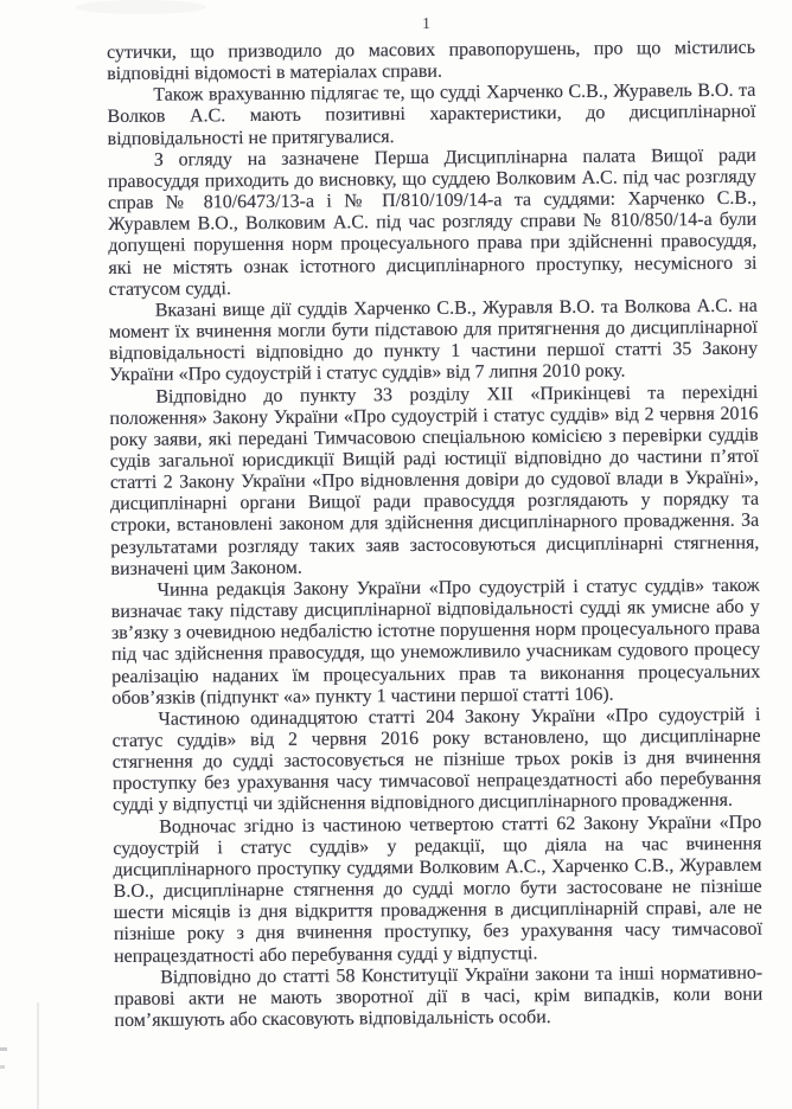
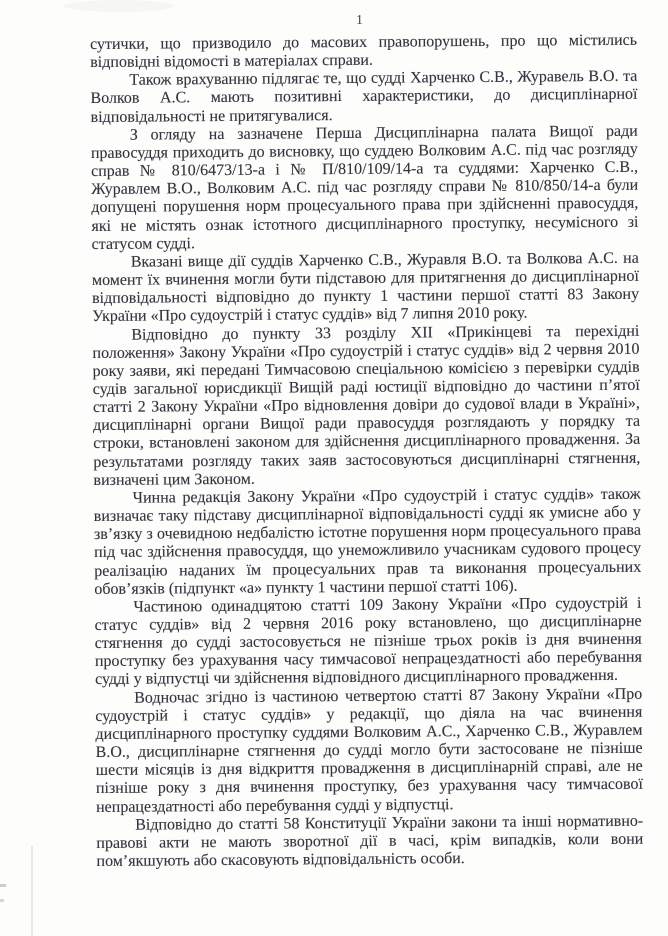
  1
  сутички, що призводило до масових правопорушень, про що містились відповідні відомості в матеріалах справи.
  Також врахуванню підлягає те, що судді Харченко С.В., Журавель В.О. та Волков А.С. мають позитивні характеристики, до дисциплінарної відповідальності не притягувалися.
  З огляду на зазначене Перша Дисциплінарна палата Вищої ради правосуддя приходить до висновку, що суддею Волковим А.С. під час розгляду справ № 810/6473/13-а і № П/810/109/14-а та суддями: Харченко С.В., Журавлем В.О., Волковим А.С. під час розгляду справи № 810/850/14-а були допущені порушення норм процесуального права при здійсненні правосуддя, які не містять ознак істотного дисциплінарного проступку, несумісного зі статусом судді.
- Вказані вище дії суддів Харченко С.В., Журавля В.О. та Волкова А.С. на момент їх вчинення могли бути підставою для притягнення до дисциплінарної відповідальності відповідно до пункту 1 частини першої статті 35 Закону України «Про судоустрій і статус суддів» від 7 липня 2010 року.
+ Вказані вище дії суддів Харченко С.В., Журавля В.О. та Волкова А.С. на момент їх вчинення могли бути підставою для притягнення до дисциплінарної відповідальності відповідно до пункту 1 частини першої статті 83 Закону України «Про судоустрій і статус суддів» від 7 липня 2010 року.
- Відповідно до пункту 33 розділу XII «Прикінцеві та перехідні положення» Закону України «Про судоустрій і статус суддів» від 2 червня 2016 року заяви, які передані Тимчасовою спеціальною комісією з перевірки суддів судів загальної юрисдикції Вищій раді юстиції відповідно до частини п’ятої статті 2 Закону України «Про відновлення довіри до судової влади в Україні», дисциплінарні органи Вищої ради правосуддя розглядають у порядку та строки, встановлені законом для здійснення дисциплінарного провадження. За результатами розгляду таких заяв застосовуються дисциплінарні стягнення, визначені цим Законом.
+ Відповідно до пункту 33 розділу XII «Прикінцеві та перехідні положення» Закону України «Про судоустрій і статус суддів» від 2 червня 2010 року заяви, які передані Тимчасовою спеціальною комісією з перевірки суддів судів загальної юрисдикції Вищій раді юстиції відповідно до частини п’ятої статті 2 Закону України «Про відновлення довіри до судової влади в Україні», дисциплінарні органи Вищої ради правосуддя розглядають у порядку та строки, встановлені законом для здійснення дисциплінарного провадження. За результатами розгляду таких заяв застосовуються дисциплінарні стягнення, визначені цим Законом.
  Чинна редакція Закону України «Про судоустрій і статус суддів» також визначає таку підставу дисциплінарної відповідальності судді як умисне або у зв’язку з очевидною недбалістю істотне порушення норм процесуального права під час здійснення правосуддя, що унеможливило учасникам судового процесу реалізацію наданих їм процесуальних прав та виконання процесуальних обов’язків (підпункт «а» пункту 1 частини першої статті 106).
- Частиною одинадцятою статті 204 Закону України «Про судоустрій і статус суддів» від 2 червня 2016 року встановлено, що дисциплінарне стягнення до судді застосовується не пізніше трьох років із дня вчинення проступку без урахування часу тимчасової непрацездатності або перебування судді у відпустці чи здійснення відповідного дисциплінарного провадження.
+ Частиною одинадцятою статті 109 Закону України «Про судоустрій і статус суддів» від 2 червня 2016 року встановлено, що дисциплінарне стягнення до судді застосовується не пізніше трьох років із дня вчинення проступку без урахування часу тимчасової непрацездатності або перебування судді у відпустці чи здійснення відповідного дисциплінарного провадження.
- Водночас згідно із частиною четвертою статті 62 Закону України «Про судоустрій і статус суддів» у редакції, що діяла на час вчинення дисциплінарного проступку суддями Волковим А.С., Харченко С.В., Журавлем В.О., дисциплінарне стягнення до судді могло бути застосоване не пізніше шести місяців із дня відкриття провадження в дисциплінарній справі, але не пізніше року з дня вчинення проступку, без урахування часу тимчасової непрацездатності або перебування судді у відпустці.
+ Водночас згідно із частиною четвертою статті 87 Закону України «Про судоустрій і статус суддів» у редакції, що діяла на час вчинення дисциплінарного проступку суддями Волковим А.С., Харченко С.В., Журавлем В.О., дисциплінарне стягнення до судді могло бути застосоване не пізніше шести місяців із дня відкриття провадження в дисциплінарній справі, але не пізніше року з дня вчинення проступку, без урахування часу тимчасової непрацездатності або перебування судді у відпустці.
  Відповідно до статті 58 Конституції України закони та інші нормативно-правові акти не мають зворотної дії в часі, крім випадків, коли вони пом’якшують або скасовують відповідальність особи.
